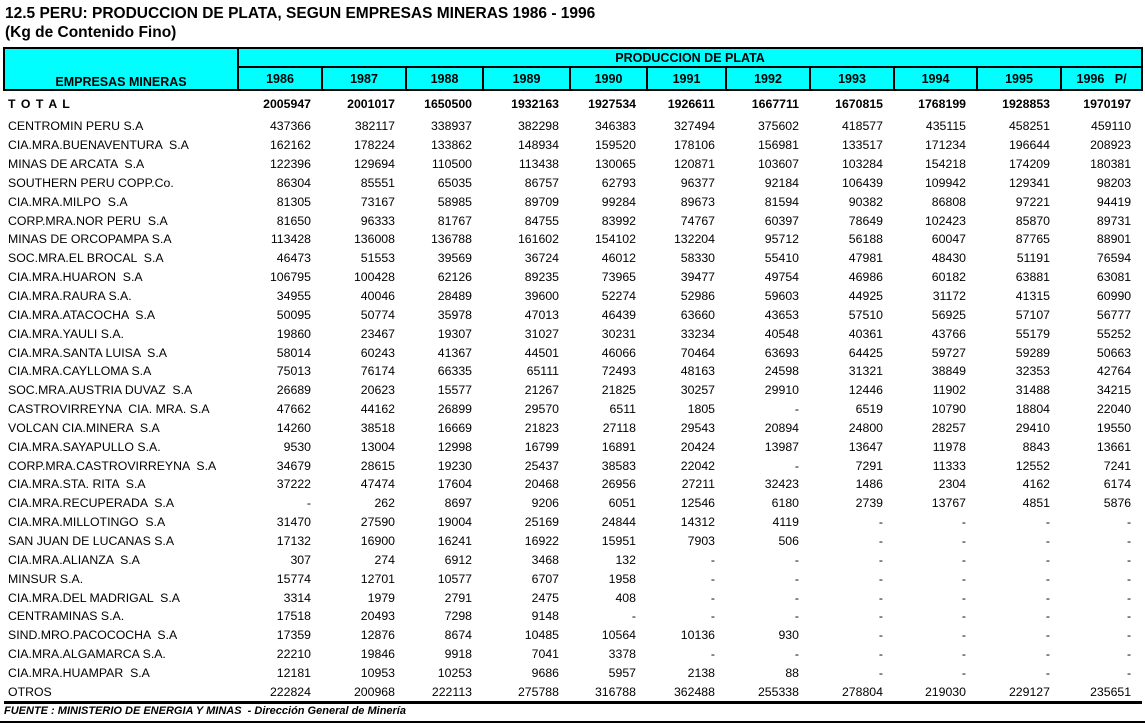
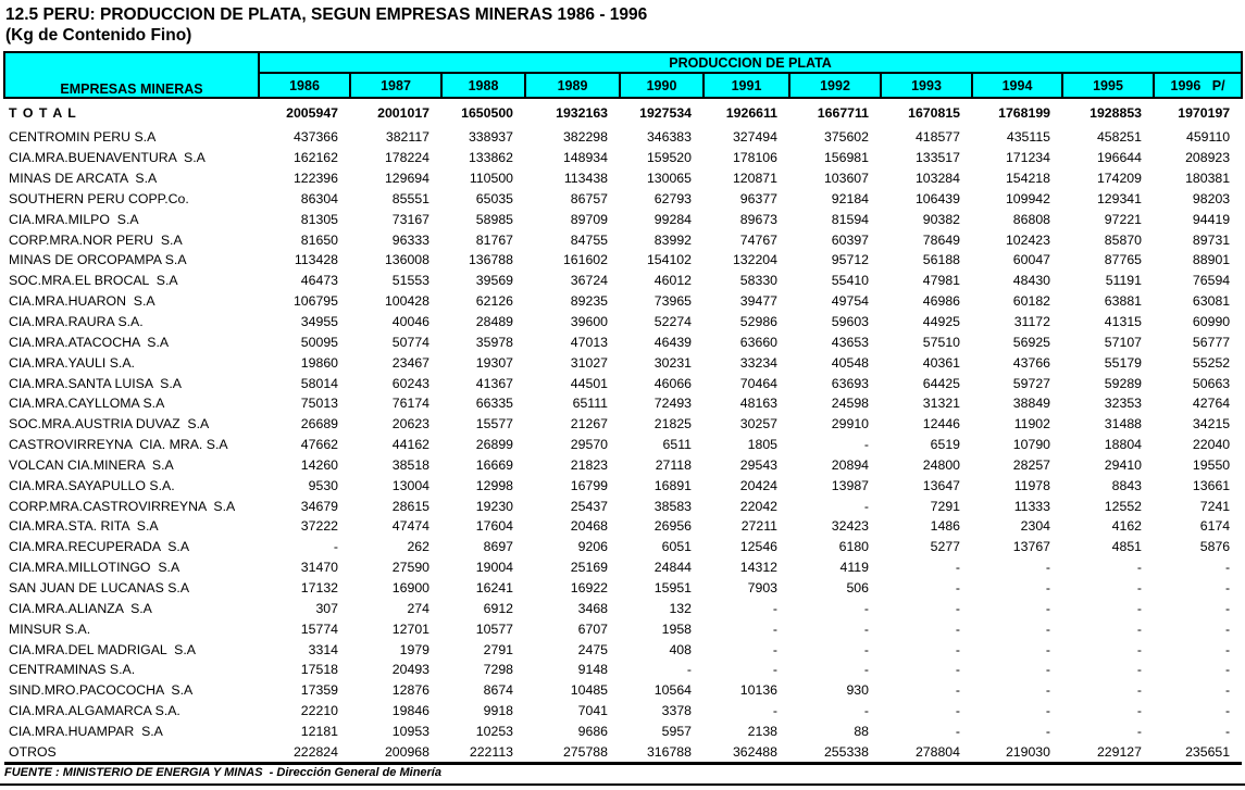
  12.5 PERU: PRODUCCION DE PLATA, SEGUN EMPRESAS MINERAS 1986 - 1996
  (Kg de Contenido Fino)
  EMPRESAS MINERAS	PRODUCCION DE PLATA
  1986	1987	1988	1989	1990	1991	1992	1993	1994	1995	1996 P/
  T O T A L	2005947	2001017	1650500	1932163	1927534	1926611	1667711	1670815	1768199	1928853	1970197
  CENTROMIN PERU S.A	437366	382117	338937	382298	346383	327494	375602	418577	435115	458251	459110
  CIA.MRA.BUENAVENTURA S.A	162162	178224	133862	148934	159520	178106	156981	133517	171234	196644	208923
  MINAS DE ARCATA S.A	122396	129694	110500	113438	130065	120871	103607	103284	154218	174209	180381
  SOUTHERN PERU COPP.Co.	86304	85551	65035	86757	62793	96377	92184	106439	109942	129341	98203
  CIA.MRA.MILPO S.A	81305	73167	58985	89709	99284	89673	81594	90382	86808	97221	94419
  CORP.MRA.NOR PERU S.A	81650	96333	81767	84755	83992	74767	60397	78649	102423	85870	89731
  MINAS DE ORCOPAMPA S.A	113428	136008	136788	161602	154102	132204	95712	56188	60047	87765	88901
  SOC.MRA.EL BROCAL S.A	46473	51553	39569	36724	46012	58330	55410	47981	48430	51191	76594
  CIA.MRA.HUARON S.A	106795	100428	62126	89235	73965	39477	49754	46986	60182	63881	63081
  CIA.MRA.RAURA S.A.	34955	40046	28489	39600	52274	52986	59603	44925	31172	41315	60990
  CIA.MRA.ATACOCHA S.A	50095	50774	35978	47013	46439	63660	43653	57510	56925	57107	56777
  CIA.MRA.YAULI S.A.	19860	23467	19307	31027	30231	33234	40548	40361	43766	55179	55252
  CIA.MRA.SANTA LUISA S.A	58014	60243	41367	44501	46066	70464	63693	64425	59727	59289	50663
  CIA.MRA.CAYLLOMA S.A	75013	76174	66335	65111	72493	48163	24598	31321	38849	32353	42764
  SOC.MRA.AUSTRIA DUVAZ S.A	26689	20623	15577	21267	21825	30257	29910	12446	11902	31488	34215
  CASTROVIRREYNA CIA. MRA. S.A	47662	44162	26899	29570	6511	1805	-	6519	10790	18804	22040
  VOLCAN CIA.MINERA S.A	14260	38518	16669	21823	27118	29543	20894	24800	28257	29410	19550
  CIA.MRA.SAYAPULLO S.A.	9530	13004	12998	16799	16891	20424	13987	13647	11978	8843	13661
  CORP.MRA.CASTROVIRREYNA S.A	34679	28615	19230	25437	38583	22042	-	7291	11333	12552	7241
  CIA.MRA.STA. RITA S.A	37222	47474	17604	20468	26956	27211	32423	1486	2304	4162	6174
- CIA.MRA.RECUPERADA S.A	-	262	8697	9206	6051	12546	6180	2739	13767	4851	5876
+ CIA.MRA.RECUPERADA S.A	-	262	8697	9206	6051	12546	6180	5277	13767	4851	5876
  CIA.MRA.MILLOTINGO S.A	31470	27590	19004	25169	24844	14312	4119	-	-	-	-
  SAN JUAN DE LUCANAS S.A	17132	16900	16241	16922	15951	7903	506	-	-	-	-
  CIA.MRA.ALIANZA S.A	307	274	6912	3468	132	-	-	-	-	-	-
  MINSUR S.A.	15774	12701	10577	6707	1958	-	-	-	-	-	-
  CIA.MRA.DEL MADRIGAL S.A	3314	1979	2791	2475	408	-	-	-	-	-	-
  CENTRAMINAS S.A.	17518	20493	7298	9148	-	-	-	-	-	-	-
  SIND.MRO.PACOCOCHA S.A	17359	12876	8674	10485	10564	10136	930	-	-	-	-
  CIA.MRA.ALGAMARCA S.A.	22210	19846	9918	7041	3378	-	-	-	-	-	-
  CIA.MRA.HUAMPAR S.A	12181	10953	10253	9686	5957	2138	88	-	-	-	-
  OTROS	222824	200968	222113	275788	316788	362488	255338	278804	219030	229127	235651
  FUENTE : MINISTERIO DE ENERGIA Y MINAS - Dirección General de Minería
